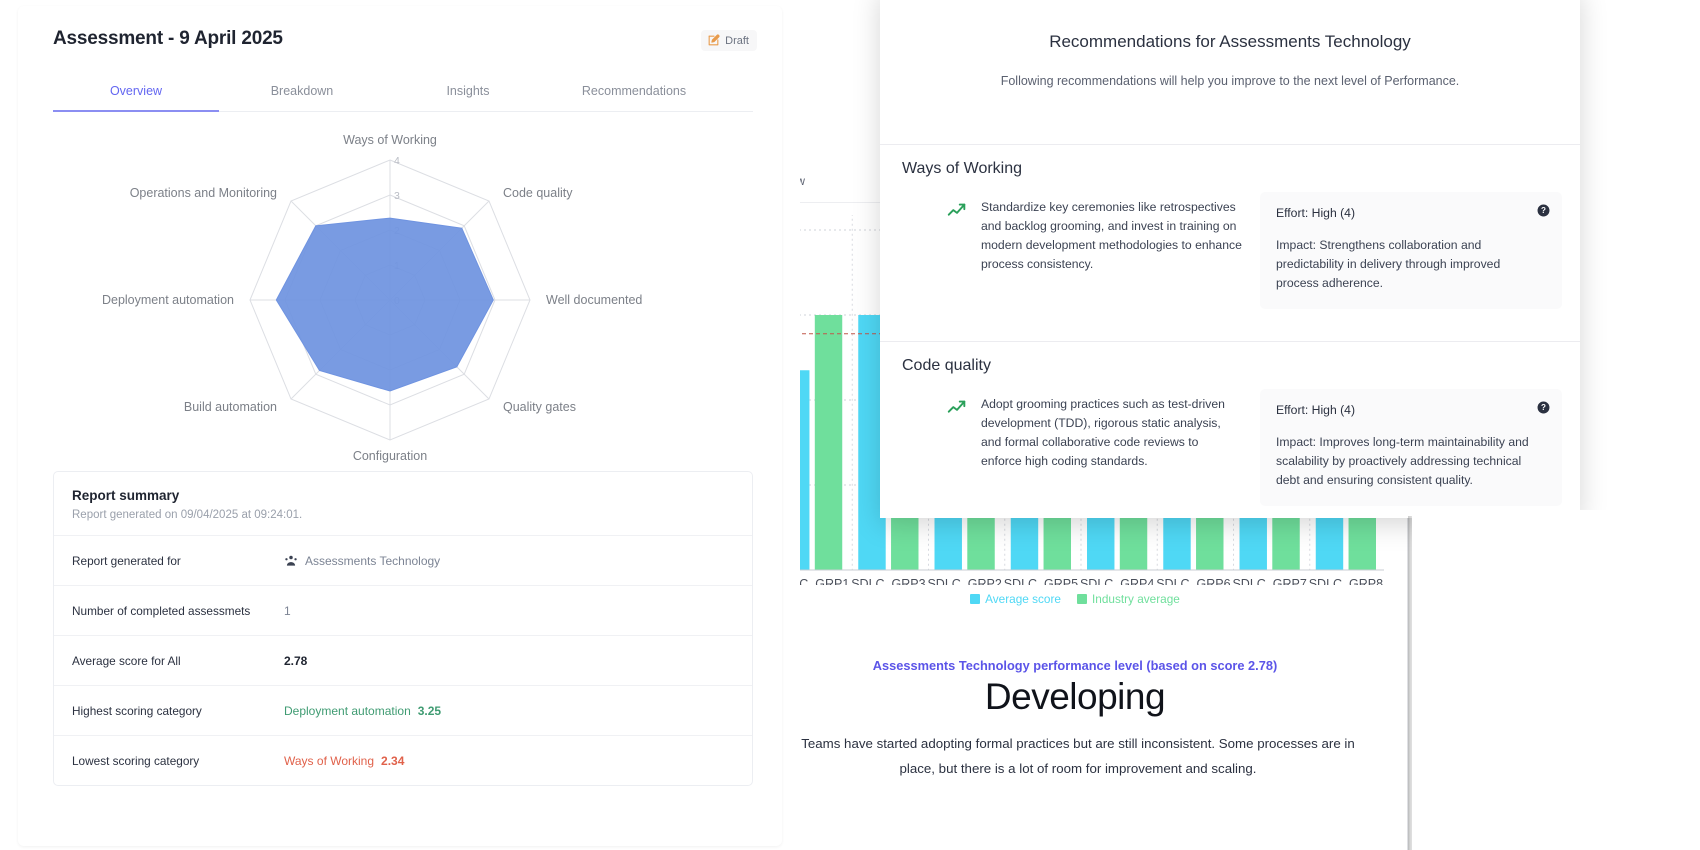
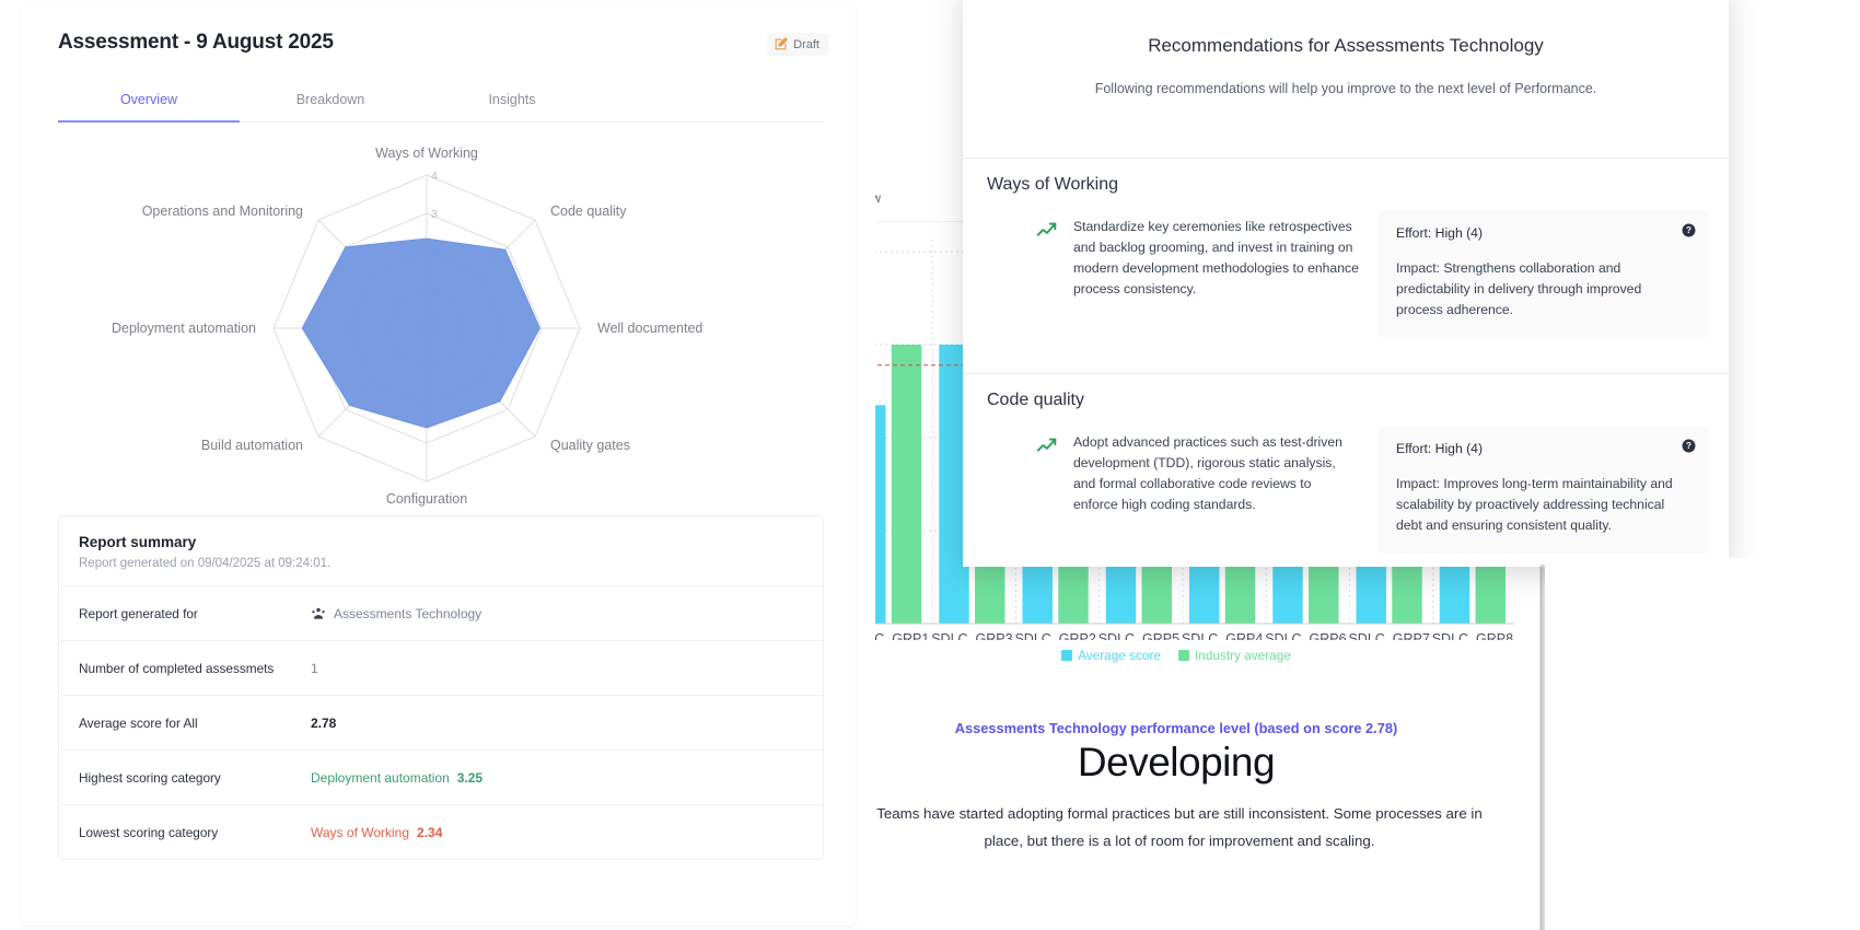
  SDLC_GRP3
  SDLC_GRP2
  SDLC_GRP5
  SDLC_GRP4
  SDLC_GRP6
  SDLC_GRP7
  SDLC_GRP8
  Average score
  Industry average
  Assessments Technology performance level (based on score 2.78)
  Developing
  Teams have started adopting formal practices but are still inconsistent. Some processes are in place, but there is a lot of room for improvement and scaling.
- Assessment - 9 April 2025
+ Assessment - 9 August 2025
  Draft
  Overview
  Breakdown
  Insights
- Recommendations
  3
  4
  Ways of Working
  Code quality
  Well documented
  Quality gates
  Configuration
  Build automation
  Deployment automation
  Operations and Monitoring
  Report summary
  Report generated on 09/04/2025 at 09:24:01.
  Report generated for
  Assessments Technology
  Number of completed assessmets
  1
  Average score for All
  2.78
  Highest scoring category
  Deployment automation
  3.25
  Lowest scoring category
  Ways of Working
  2.34
  Recommendations for Assessments Technology
  Following recommendations will help you improve to the next level of Performance.
  Ways of Working
  Standardize key ceremonies like retrospectives and backlog grooming, and invest in training on modern development methodologies to enhance process consistency.
  ?
  Effort: High (4)
  Impact: Strengthens collaboration and predictability in delivery through improved process adherence.
  Code quality
- Adopt grooming practices such as test-driven development (TDD), rigorous static analysis, and formal collaborative code reviews to enforce high coding standards.
+ Adopt advanced practices such as test-driven development (TDD), rigorous static analysis, and formal collaborative code reviews to enforce high coding standards.
  ?
  Effort: High (4)
  Impact: Improves long-term maintainability and scalability by proactively addressing technical debt and ensuring consistent quality.
